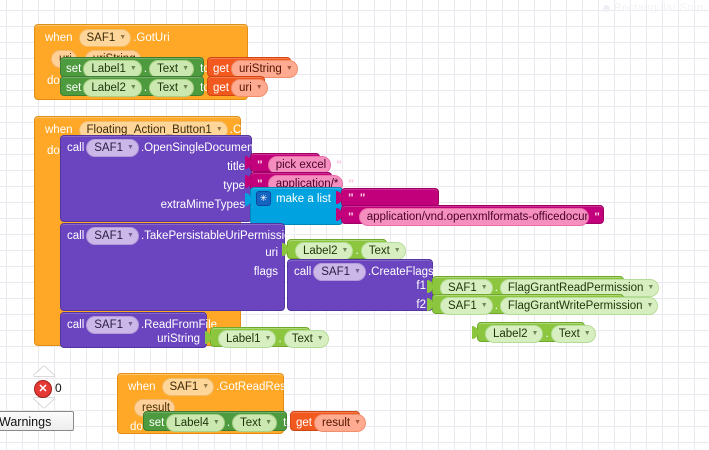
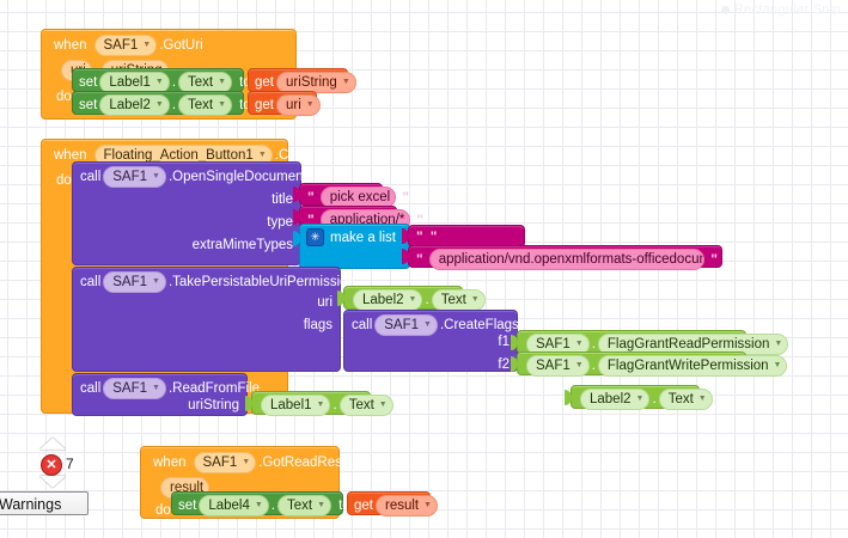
  when
  SAF1
  .GotUri
  do
  set
  Label1
  .
  Text
  get
  uriString
  set
  Label2
  .
  Text
  get
  uri
  when
  Floating_Action_Button1
  .Click
  do
  call
  SAF1
  .OpenSingleDocument
  title
  type
  extraMimeTypes
  "
  pick excel
  "
  "
  application/*
  "
  ✳
  make a list
  "
  "
  "
  application/vnd.openxmlformats-officedocu
  "
  call
  SAF1
  .TakePersistableUriPermission
  uri
  flags
  Label2
  .
  Text
  call
  SAF1
  .CreateFlags
  f1
  f2
  SAF1
  .
  FlagGrantReadPermission
  SAF1
  .
  FlagGrantWritePermission
  call
  SAF1
  .ReadFromFile
  uriString
  Label1
  .
  Text
  Label2
  .
  Text
  when
  SAF1
  .GotReadResult
  result
  do
  set
  Label4
  .
  Text
  get
  result
  ✕
- 0
+ 7
  Warnings
